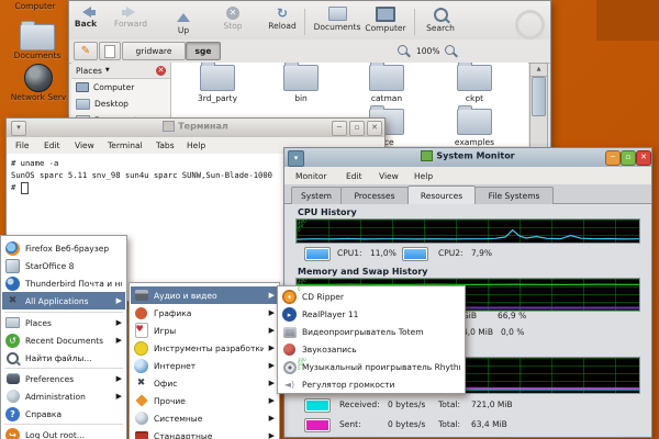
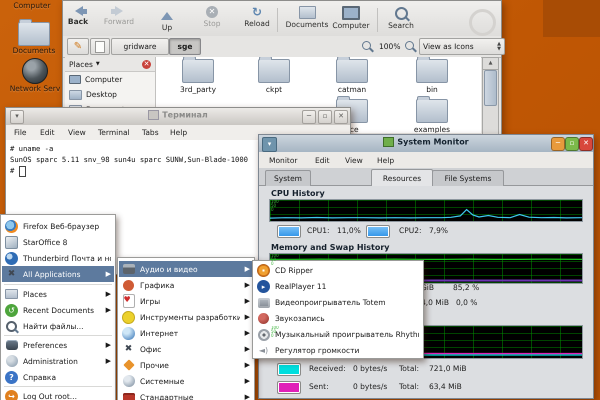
  Computer
  Documents
  Network Serv
  Back
  Forward
  Up
  ✕
  Stop
  ↻
  Reload
  Documents
  Computer
  Search
  ✎
  gridware
  sge
  100%
+ View as Icons
  Places
  ✕
  Computer
  Desktop
  3rd_party
- bin
+ ckpt
  catman
- ckpt
+ bin
  examples
  ▾
  Терминал
  ─
  ▫
  ✕
  File
  Edit
  View
  Terminal
  Tabs
  Help
  # uname -a
  SunOS sparc 5.11 snv_98 sun4u sparc SUNW,Sun-Blade-1000
  #
  ▾
  System Monitor
  ─
  ▫
  ✕
  Monitor
  Edit
  View
  Help
  System
- Processes
  Resources
  File Systems
  CPU History
  CPU1:
  11,0%
  CPU2:
  7,9%
  Memory and Swap History
- 66,9 %
+ 85,2 %
  ,0 MiB
  0,0 %
  Received:
  0 bytes/s
  Total:
  721,0 MiB
  Sent:
  0 bytes/s
  Total:
  63,4 MiB
  Firefox Веб-браузер
  StarOffice 8
  Thunderbird Почта и н
  ✖
  All Applications
  ▶
  Places
  ▶
  ↺
  Recent Documents
  ▶
  Найти файлы...
  Preferences
  ▶
  Administration
  ▶
  ?
  Справка
  ↪
  Log Out root...
  Аудио и видео
  ▶
  Графика
  ▶
  ♥
  Игры
  ▶
  Инструменты разработки
  ▶
  Интернет
  ▶
  ✖
  Офис
  ▶
  Прочие
  ▶
  Системные
  ▶
  Стандартные
  ▶
  CD Ripper
  ▸
  RealPlayer 11
  Видеопроигрыватель Totem
  Звукозапись
  Музыкальный проигрыватель Rhyth
  ◄)
  Регулятор громкости
